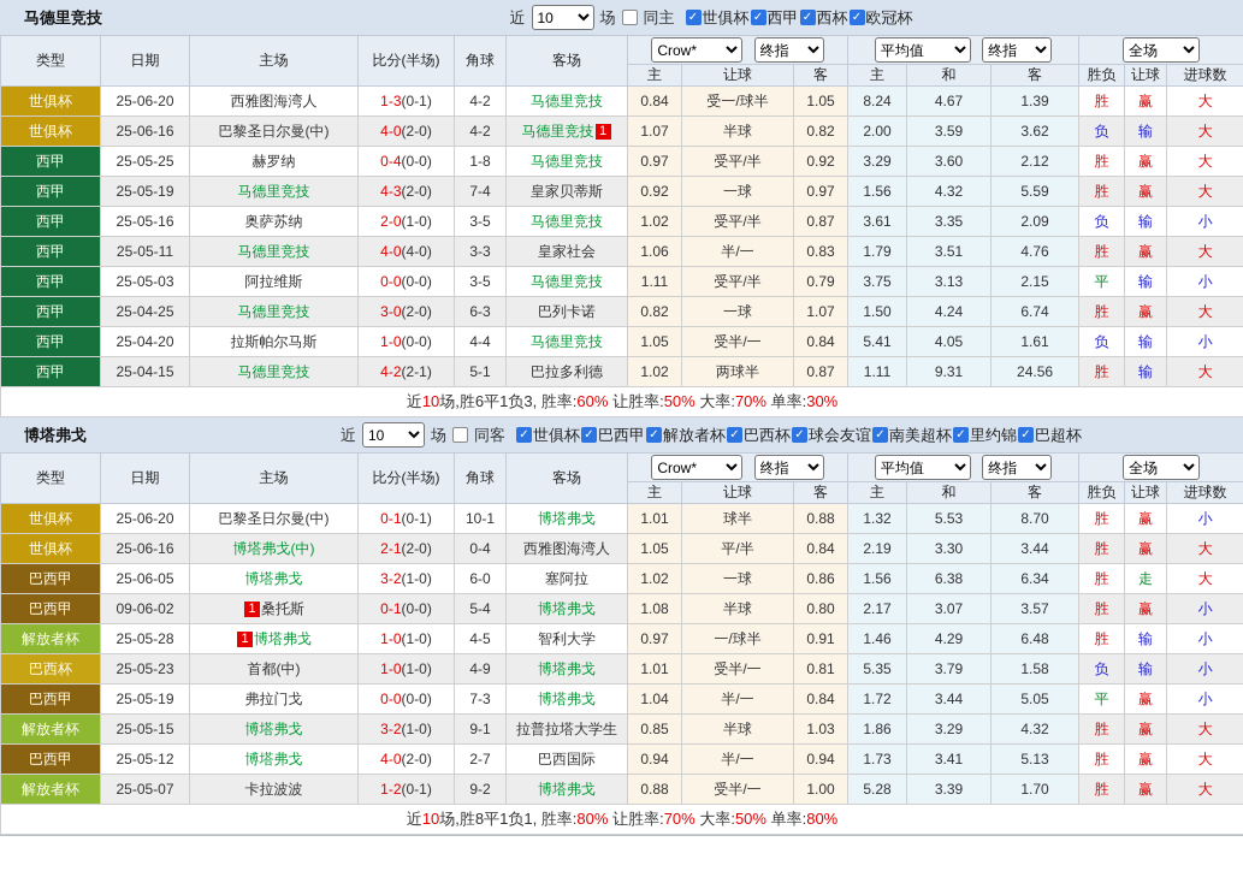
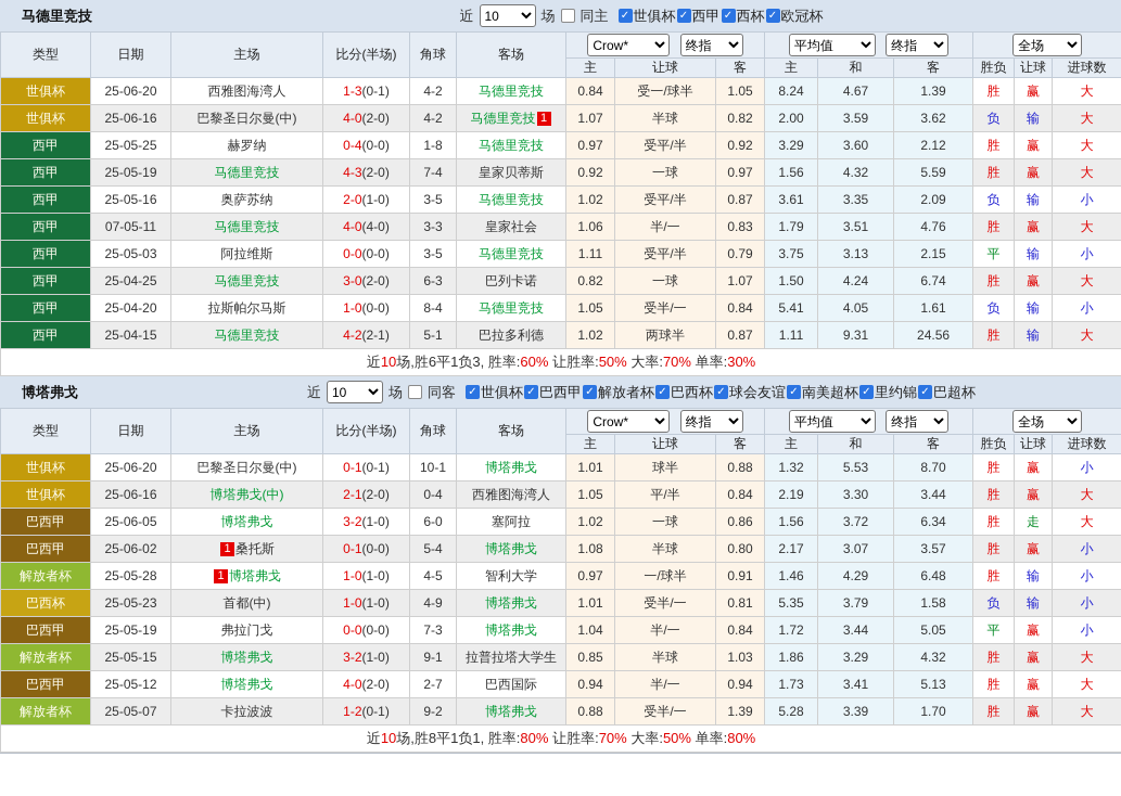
  马德里竞技
  近
  10
  场
  同主
  ✓
  世俱杯
  ✓
  西甲
  ✓
  西杯
  ✓
  欧冠杯
  类型	日期	主场	比分(半场)	角球	客场	Crow* 终指	平均值 终指	全场
  主	让球	客	主	和	客	胜负	让球	进球数
  世俱杯	25-06-20	西雅图海湾人	1-3(0-1)	4-2	马德里竞技	0.84	受一/球半	1.05	8.24	4.67	1.39	胜	赢	大
  世俱杯	25-06-16	巴黎圣日尔曼(中)	4-0(2-0)	4-2	马德里竞技 1	1.07	半球	0.82	2.00	3.59	3.62	负	输	大
  西甲	25-05-25	赫罗纳	0-4(0-0)	1-8	马德里竞技	0.97	受平/半	0.92	3.29	3.60	2.12	胜	赢	大
  西甲	25-05-19	马德里竞技	4-3(2-0)	7-4	皇家贝蒂斯	0.92	一球	0.97	1.56	4.32	5.59	胜	赢	大
  西甲	25-05-16	奥萨苏纳	2-0(1-0)	3-5	马德里竞技	1.02	受平/半	0.87	3.61	3.35	2.09	负	输	小
- 西甲	25-05-11	马德里竞技	4-0(4-0)	3-3	皇家社会	1.06	半/一	0.83	1.79	3.51	4.76	胜	赢	大
+ 西甲	07-05-11	马德里竞技	4-0(4-0)	3-3	皇家社会	1.06	半/一	0.83	1.79	3.51	4.76	胜	赢	大
  西甲	25-05-03	阿拉维斯	0-0(0-0)	3-5	马德里竞技	1.11	受平/半	0.79	3.75	3.13	2.15	平	输	小
  西甲	25-04-25	马德里竞技	3-0(2-0)	6-3	巴列卡诺	0.82	一球	1.07	1.50	4.24	6.74	胜	赢	大
- 西甲	25-04-20	拉斯帕尔马斯	1-0(0-0)	4-4	马德里竞技	1.05	受半/一	0.84	5.41	4.05	1.61	负	输	小
+ 西甲	25-04-20	拉斯帕尔马斯	1-0(0-0)	8-4	马德里竞技	1.05	受半/一	0.84	5.41	4.05	1.61	负	输	小
  西甲	25-04-15	马德里竞技	4-2(2-1)	5-1	巴拉多利德	1.02	两球半	0.87	1.11	9.31	24.56	胜	输	大
  近10场,胜6平1负3, 胜率:60% 让胜率:50% 大率:70% 单率:30%
  博塔弗戈
  近
  10
  场
  同客
  ✓
  世俱杯
  ✓
  巴西甲
  ✓
  解放者杯
  ✓
  巴西杯
  ✓
  球会友谊
  ✓
  南美超杯
  ✓
  里约锦
  ✓
  巴超杯
  类型	日期	主场	比分(半场)	角球	客场	Crow* 终指	平均值 终指	全场
  主	让球	客	主	和	客	胜负	让球	进球数
  世俱杯	25-06-20	巴黎圣日尔曼(中)	0-1(0-1)	10-1	博塔弗戈	1.01	球半	0.88	1.32	5.53	8.70	胜	赢	小
  世俱杯	25-06-16	博塔弗戈(中)	2-1(2-0)	0-4	西雅图海湾人	1.05	平/半	0.84	2.19	3.30	3.44	胜	赢	大
- 巴西甲	25-06-05	博塔弗戈	3-2(1-0)	6-0	塞阿拉	1.02	一球	0.86	1.56	6.38	6.34	胜	走	大
+ 巴西甲	25-06-05	博塔弗戈	3-2(1-0)	6-0	塞阿拉	1.02	一球	0.86	1.56	3.72	6.34	胜	走	大
- 巴西甲	09-06-02	1 桑托斯	0-1(0-0)	5-4	博塔弗戈	1.08	半球	0.80	2.17	3.07	3.57	胜	赢	小
+ 巴西甲	25-06-02	1 桑托斯	0-1(0-0)	5-4	博塔弗戈	1.08	半球	0.80	2.17	3.07	3.57	胜	赢	小
  解放者杯	25-05-28	1 博塔弗戈	1-0(1-0)	4-5	智利大学	0.97	一/球半	0.91	1.46	4.29	6.48	胜	输	小
  巴西杯	25-05-23	首都(中)	1-0(1-0)	4-9	博塔弗戈	1.01	受半/一	0.81	5.35	3.79	1.58	负	输	小
  巴西甲	25-05-19	弗拉门戈	0-0(0-0)	7-3	博塔弗戈	1.04	半/一	0.84	1.72	3.44	5.05	平	赢	小
  解放者杯	25-05-15	博塔弗戈	3-2(1-0)	9-1	拉普拉塔大学生	0.85	半球	1.03	1.86	3.29	4.32	胜	赢	大
  巴西甲	25-05-12	博塔弗戈	4-0(2-0)	2-7	巴西国际	0.94	半/一	0.94	1.73	3.41	5.13	胜	赢	大
- 解放者杯	25-05-07	卡拉波波	1-2(0-1)	9-2	博塔弗戈	0.88	受半/一	1.00	5.28	3.39	1.70	胜	赢	大
+ 解放者杯	25-05-07	卡拉波波	1-2(0-1)	9-2	博塔弗戈	0.88	受半/一	1.39	5.28	3.39	1.70	胜	赢	大
  近10场,胜8平1负1, 胜率:80% 让胜率:70% 大率:50% 单率:80%
